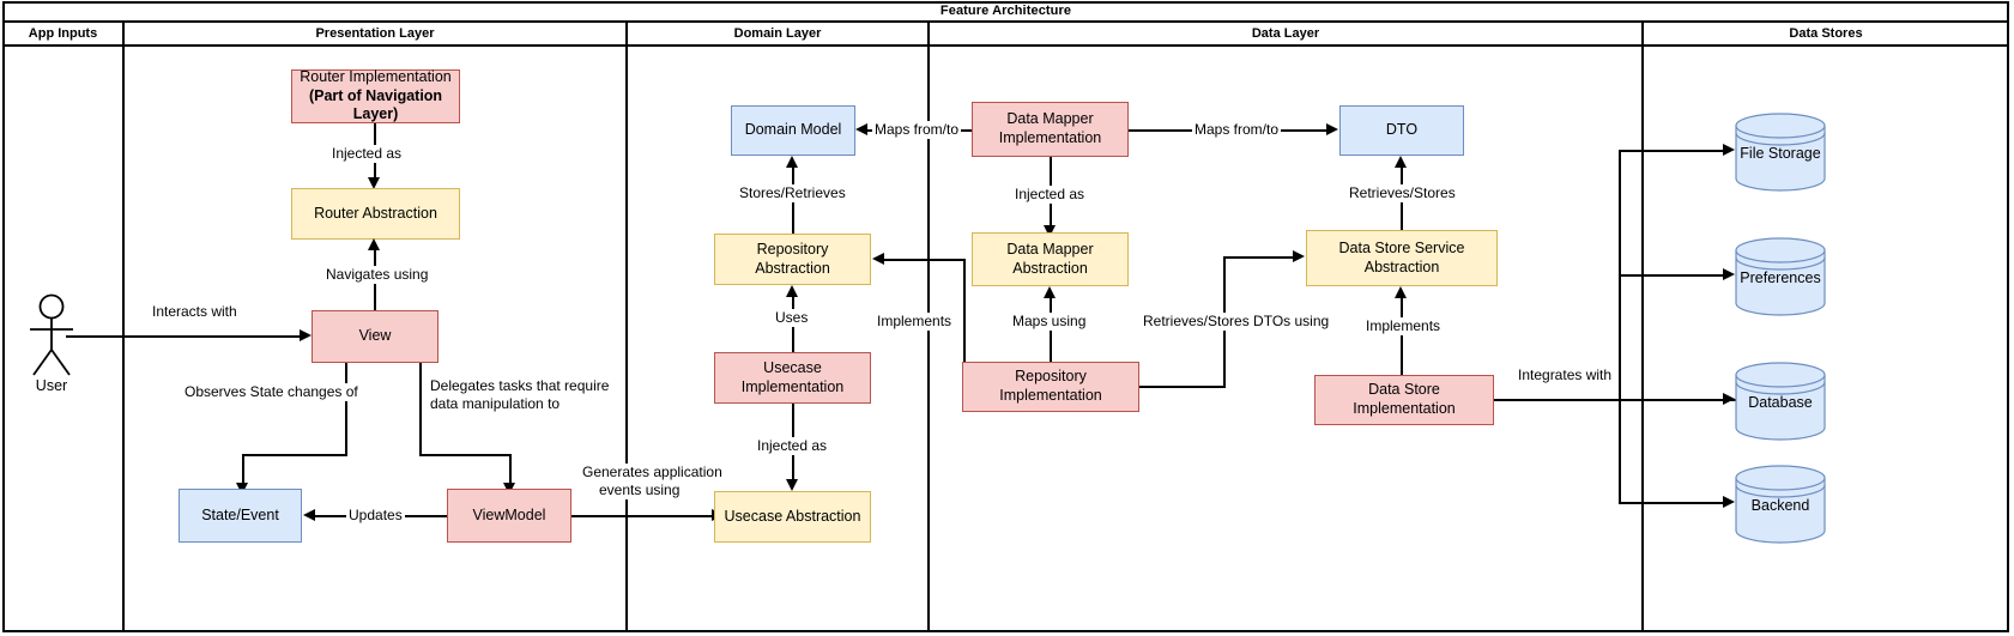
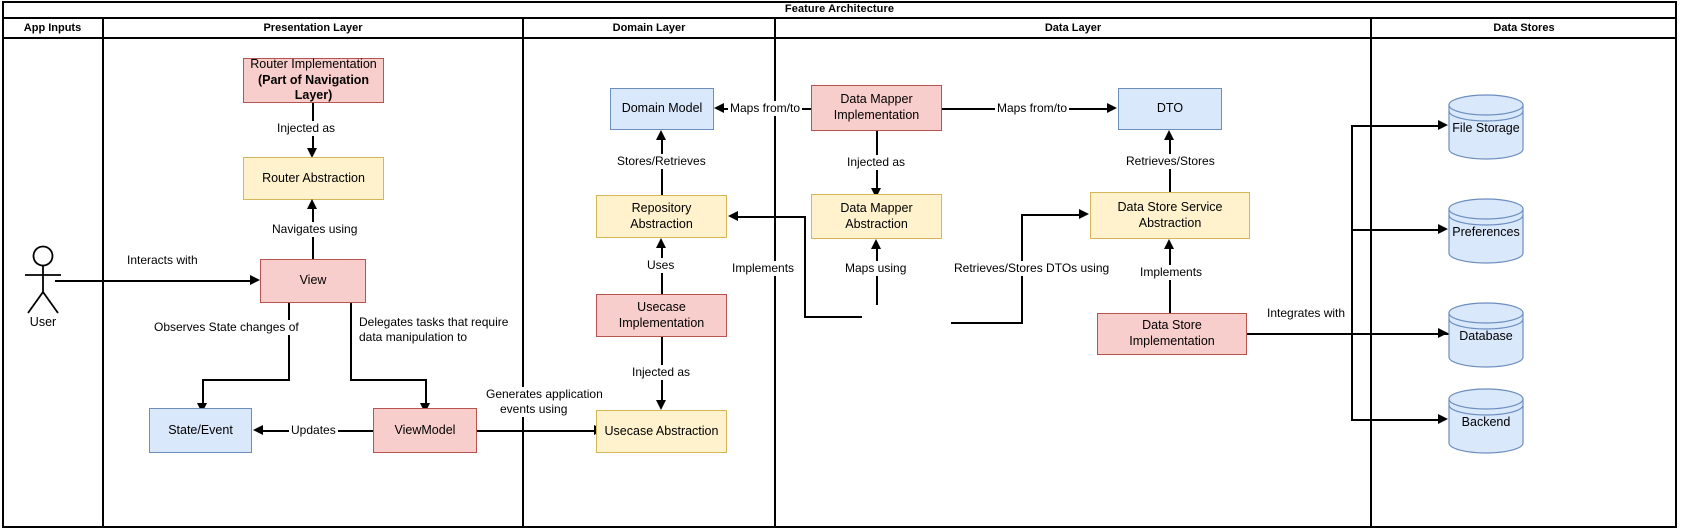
  Feature Architecture
  App Inputs
  Presentation Layer
  Domain Layer
  Data Layer
  Data Stores
  Router Implementation
  (Part of Navigation Layer)
  Injected as
  Router Abstraction
  Navigates using
  View
  User
  Interacts with
  Observes State changes of
  Delegates tasks that require
  data manipulation to
  State/Event
  ViewModel
  Updates
  Generates application
  events using
  Domain Model
  Stores/Retrieves
  Repository Abstraction
  Uses
  Usecase Implementation
  Injected as
  Usecase Abstraction
  Implements
  Data Mapper
  Implementation
  Maps from/to
  Maps from/to
  Injected as
  Data Mapper
  Abstraction
  Maps using
- Repository Implementation
  DTO
  Retrieves/Stores
  Data Store Service
  Abstraction
  Retrieves/Stores DTOs using
  Implements
  Data Store Implementation
  Integrates with
  File Storage
  Preferences
  Database
  Backend
